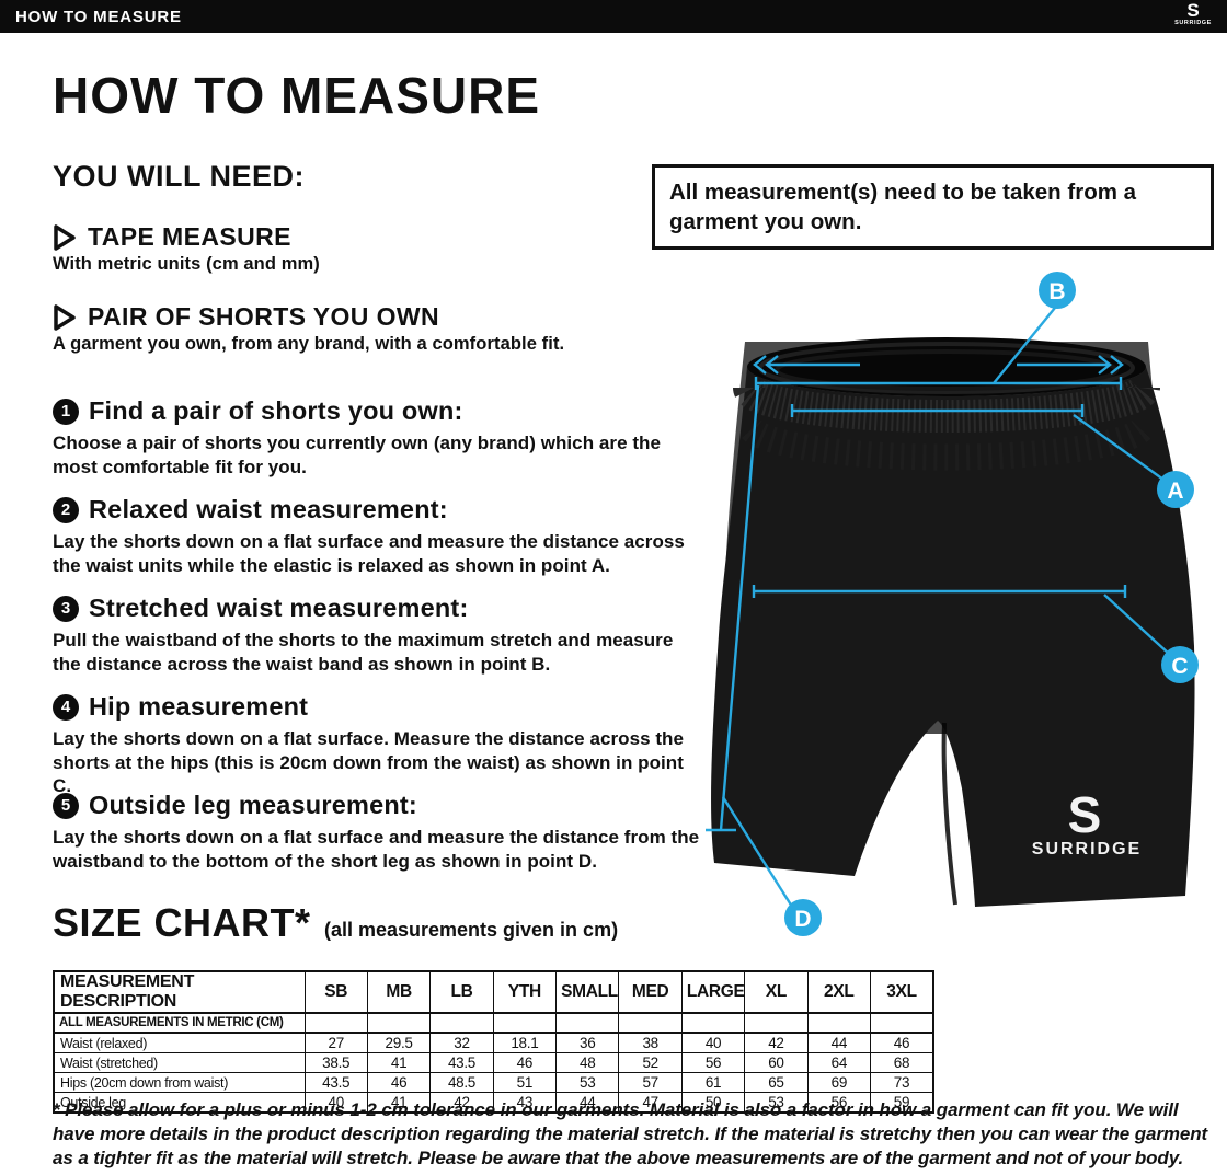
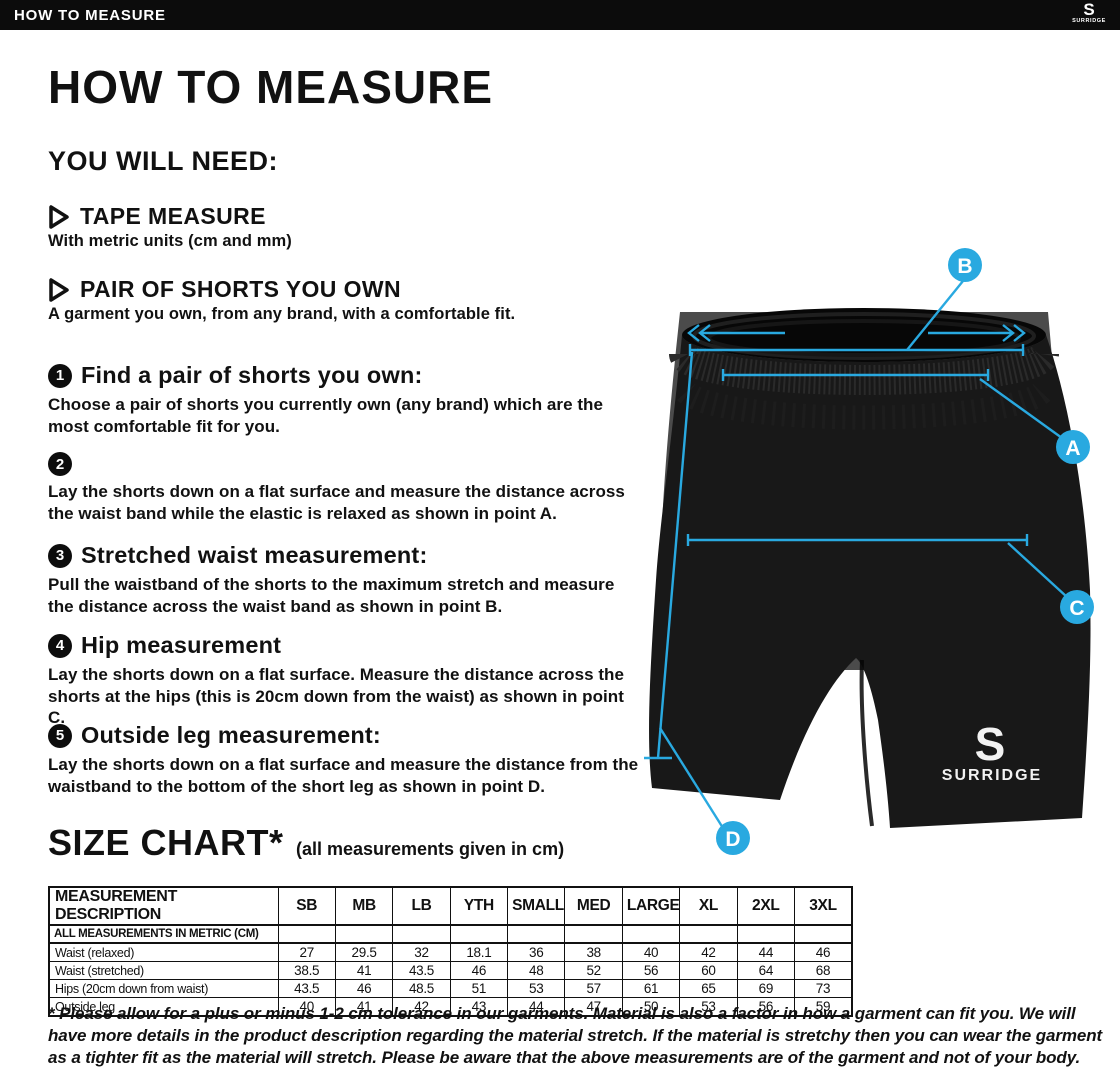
  HOW TO MEASURE
  S
  HOW TO MEASURE
  YOU WILL NEED:
  TAPE MEASURE
  With metric units (cm and mm)
  PAIR OF SHORTS YOU OWN
  A garment you own, from any brand, with a comfortable fit.
- All measurement(s) need to be taken from a garment you own.
  1
  Find a pair of shorts you own:
  Choose a pair of shorts you currently own (any brand) which are the most comfortable fit for you.
  2
- Relaxed waist measurement:
- Lay the shorts down on a flat surface and measure the distance across the waist units while the elastic is relaxed as shown in point A.
+ Lay the shorts down on a flat surface and measure the distance across the waist band while the elastic is relaxed as shown in point A.
  3
  Stretched waist measurement:
  Pull the waistband of the shorts to the maximum stretch and measure the distance across the waist band as shown in point B.
  4
  Hip measurement
  Lay the shorts down on a flat surface. Measure the distance across the shorts at the hips (this is 20cm down from the waist) as shown in point C.
  5
  Outside leg measurement:
  Lay the shorts down on a flat surface and measure the distance from the waistband to the bottom of the short leg as shown in point D.
  S
  SURRIDGE
  B
  A
  C
  D
  SIZE CHART* (all measurements given in cm)
  MEASUREMENT DESCRIPTION	SB	MB	LB	YTH	SMALL	MED	LARGE	XL	2XL	3XL
  ALL MEASUREMENTS IN METRIC (CM)
  Waist (relaxed)	27	29.5	32	18.1	36	38	40	42	44	46
  Waist (stretched)	38.5	41	43.5	46	48	52	56	60	64	68
  Hips (20cm down from waist)	43.5	46	48.5	51	53	57	61	65	69	73
  Outside leg	40	41	42	43	44	47	50	53	56	59
  * Please allow for a plus or minus 1-2 cm tolerance in our garments. Material is also a factor in how a garment can fit you. We will have more details in the product description regarding the material stretch. If the material is stretchy then you can wear the garment as a tighter fit as the material will stretch. Please be aware that the above measurements are of the garment and not of your body.
